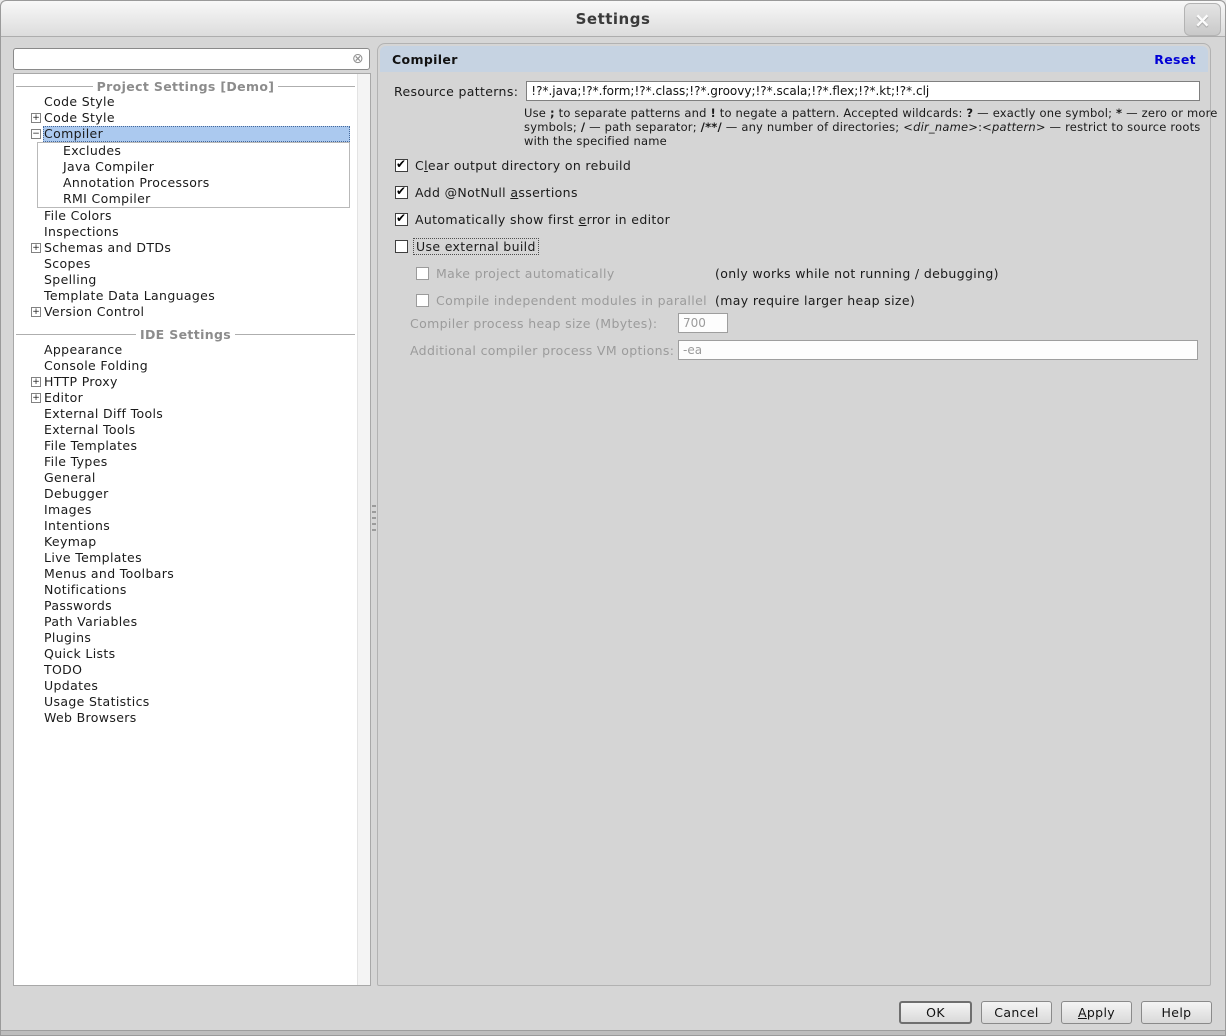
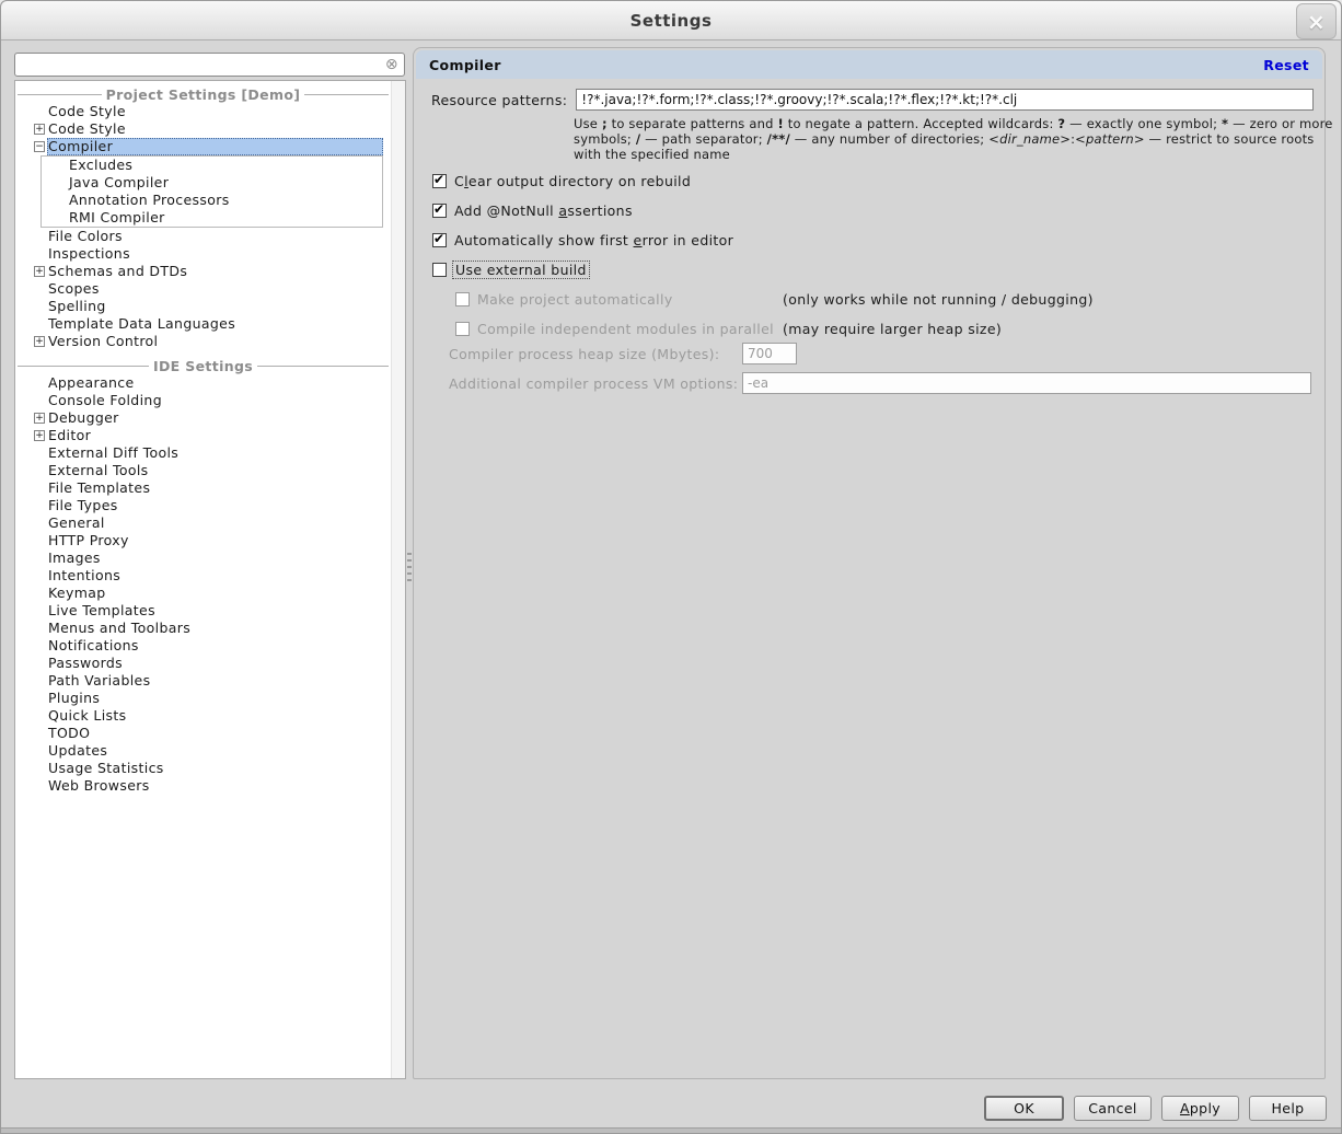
  Settings
  ×
  ⊗
  Project Settings [Demo]
  Code Style
  +
  Code Style
  −
  Compiler
  Excludes
  Java Compiler
  Annotation Processors
  RMI Compiler
  File Colors
  Inspections
  +
  Schemas and DTDs
  Scopes
  Spelling
  Template Data Languages
  +
  Version Control
  IDE Settings
  Appearance
  Console Folding
  +
- HTTP Proxy
+ Debugger
  +
  Editor
  External Diff Tools
  External Tools
  File Templates
  File Types
  General
- Debugger
+ HTTP Proxy
  Images
  Intentions
  Keymap
  Live Templates
  Menus and Toolbars
  Notifications
  Passwords
  Path Variables
  Plugins
  Quick Lists
  TODO
  Updates
  Usage Statistics
  Web Browsers
  Compiler
  Reset
  Resource patterns:
  !?*.java;!?*.form;!?*.class;!?*.groovy;!?*.scala;!?*.flex;!?*.kt;!?*.clj
  Use ; to separate patterns and ! to negate a pattern. Accepted wildcards: ? — exactly one symbol; * — zero or more
  symbols; / — path separator; /**/ — any number of directories; <dir_name>:<pattern> — restrict to source roots
  with the specified name
  ✔
  Clear output directory on rebuild
  ✔
  Add @NotNull assertions
  ✔
  Automatically show first error in editor
  Use external build
  Make project automatically
  (only works while not running / debugging)
  Compile independent modules in parallel
  (may require larger heap size)
  Compiler process heap size (Mbytes):
  700
  Additional compiler process VM options:
  -ea
  OK
  Cancel
  Apply
  Help
